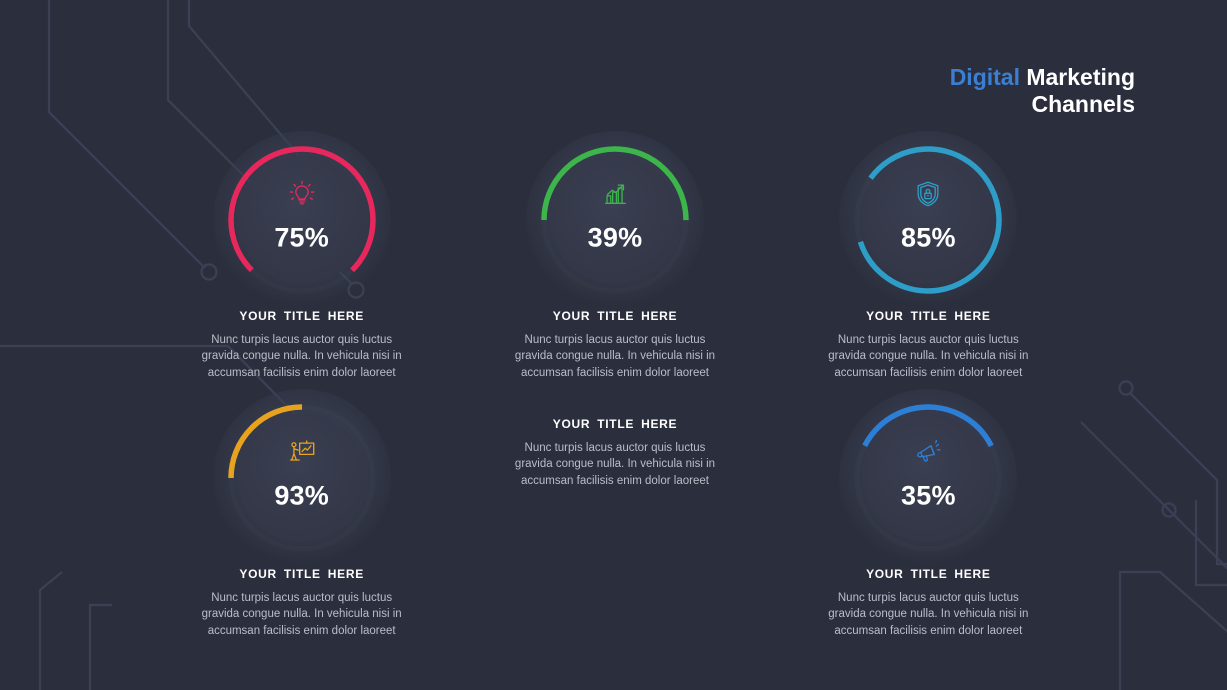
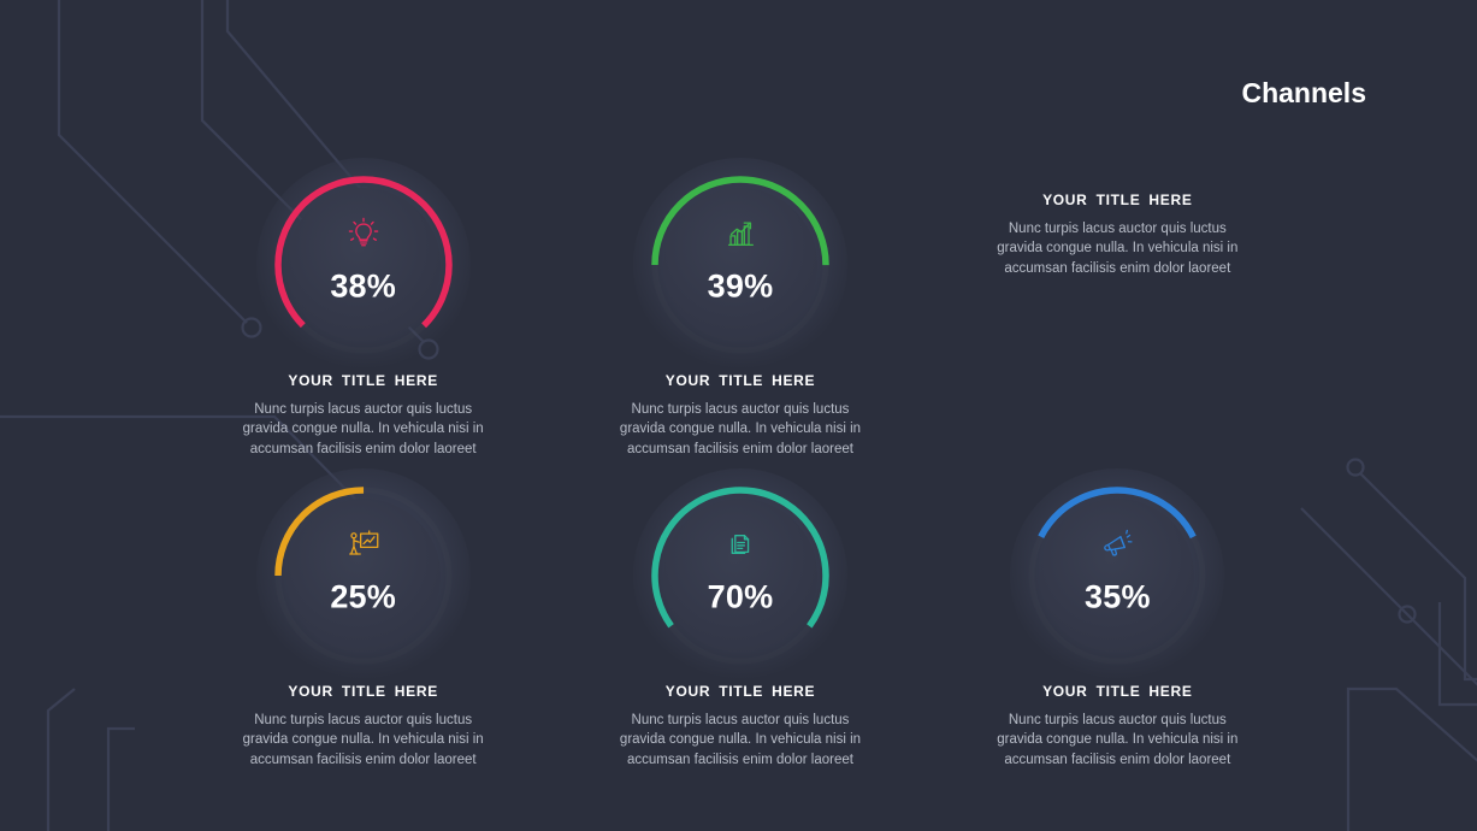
- Digital Marketing
  Channels
- 75%
+ 38%
  YOUR TITLE HERE
  Nunc turpis lacus auctor quis luctus gravida congue nulla. In vehicula nisi in accumsan facilisis enim dolor laoreet
  39%
  YOUR TITLE HERE
  Nunc turpis lacus auctor quis luctus gravida congue nulla. In vehicula nisi in accumsan facilisis enim dolor laoreet
- 85%
  YOUR TITLE HERE
  Nunc turpis lacus auctor quis luctus gravida congue nulla. In vehicula nisi in accumsan facilisis enim dolor laoreet
- 93%
+ 25%
  YOUR TITLE HERE
  Nunc turpis lacus auctor quis luctus gravida congue nulla. In vehicula nisi in accumsan facilisis enim dolor laoreet
+ 70%
  YOUR TITLE HERE
  Nunc turpis lacus auctor quis luctus gravida congue nulla. In vehicula nisi in accumsan facilisis enim dolor laoreet
  35%
  YOUR TITLE HERE
  Nunc turpis lacus auctor quis luctus gravida congue nulla. In vehicula nisi in accumsan facilisis enim dolor laoreet
